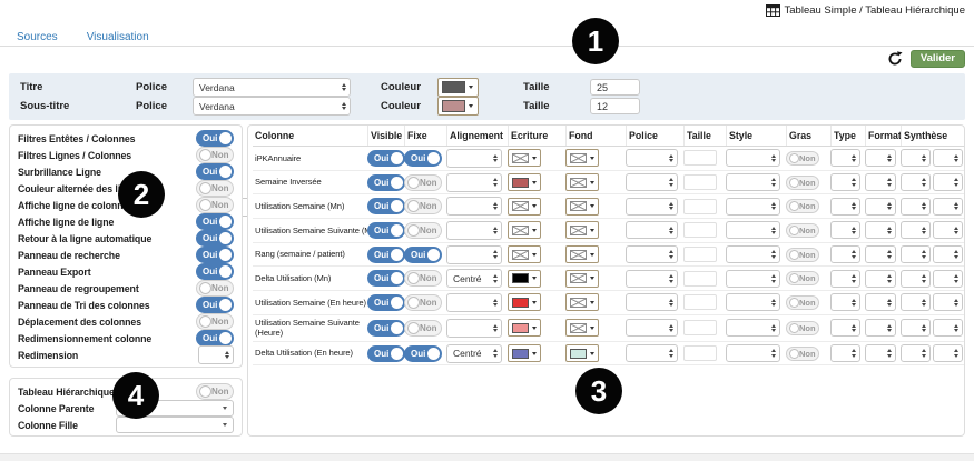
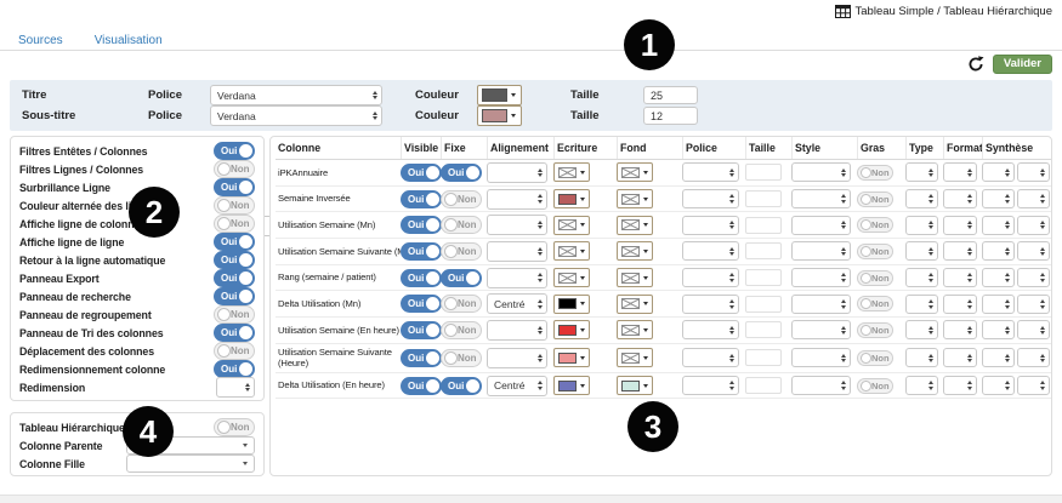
  Tableau Simple / Tableau Hiérarchique
  Sources
  Visualisation
  Valider
  Titre
  Police
  Verdana
  Couleur
  Taille
  25
  Sous-titre
  Police
  Verdana
  Couleur
  Taille
  12
  Filtres Entêtes / Colonnes
  Oui
  Filtres Lignes / Colonnes
  Non
  Surbrillance Ligne
  Oui
  Couleur alternée des l
  Non
  Affiche ligne de colon
  Non
  Affiche ligne de ligne
  Oui
  Retour à la ligne automatique
  Oui
- Panneau de recherche
+ Panneau Export
  Oui
- Panneau Export
+ Panneau de recherche
  Oui
  Panneau de regroupement
  Non
  Panneau de Tri des colonnes
  Oui
  Déplacement des colonnes
  Non
  Redimensionnement colonne
  Oui
  Redimension
  Tableau Hiérarchiqu
  Non
  Colonne Parente
  Colonne Fille
  Colonne
  Visible
  Fixe
  Alignement
  Ecriture
  Fond
  Police
  Taille
  Style
  Gras
  Type
  Format
  Synthèse
  iPKAnnuaire
  Oui
  Oui
  Non
  Semaine Inversée
  Oui
  Non
  Non
  Utilisation Semaine (Mn)
  Oui
  Non
  Non
  Utilisation Semaine Suivante (
  Oui
  Non
  Non
  Rang (semaine / patient)
  Oui
  Oui
  Non
  Delta Utilisation (Mn)
  Oui
  Non
  Centré
  Non
  Utilisation Semaine (En heure)
  Oui
  Non
  Non
  Utilisation Semaine Suivante (Heure)
  Oui
  Non
  Non
  Delta Utilisation (En heure)
  Oui
  Oui
  Centré
  Non
  1
  2
  3
  4
